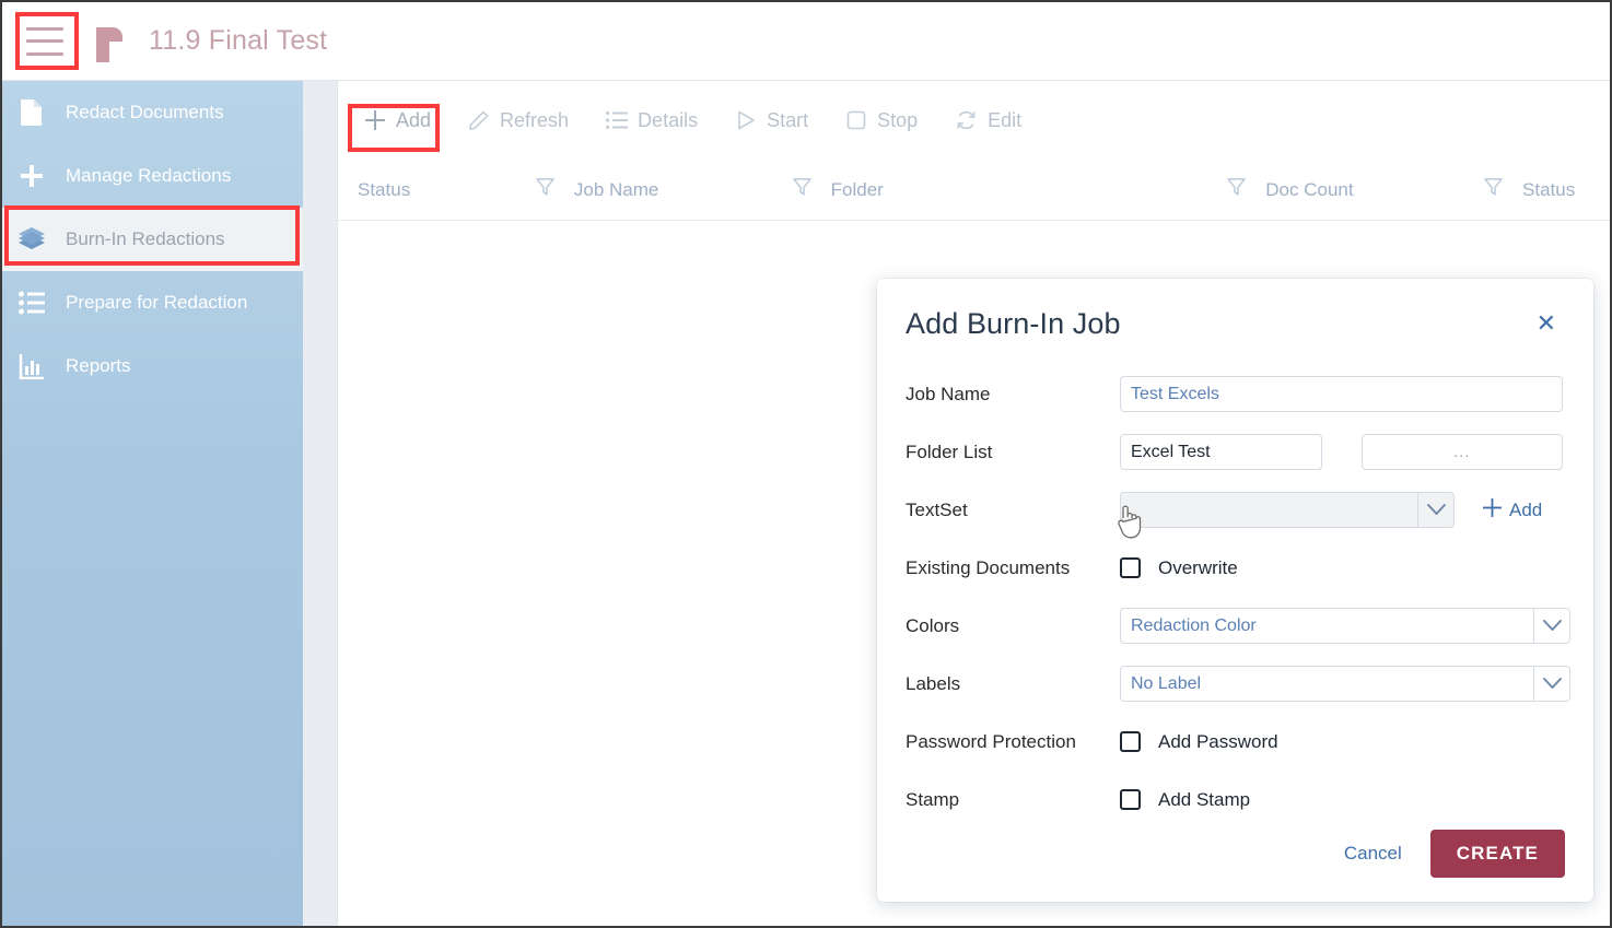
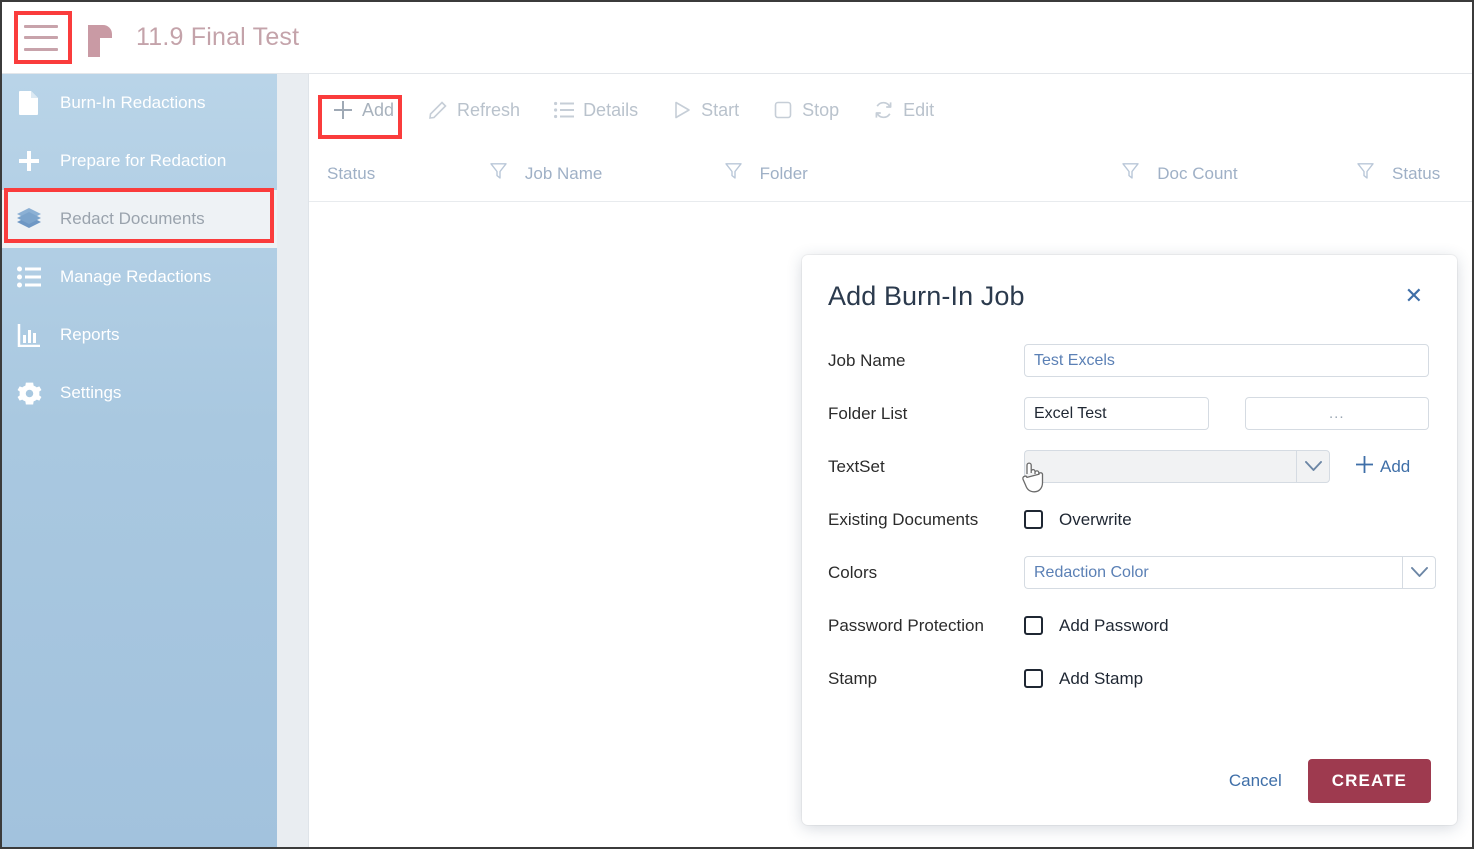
  11.9 Final Test
- Redact Documents
+ Burn-In Redactions
- Manage Redactions
+ Prepare for Redaction
- Burn-In Redactions
+ Redact Documents
- Prepare for Redaction
+ Manage Redactions
  Reports
+ Settings
  Add
  Refresh
  Details
  Start
  Stop
  Edit
  Status
  Job Name
  Folder
  Doc Count
  Status
  Add Burn-In Job
  ✕
  Job Name
  Test Excels
  Folder List
  Excel Test
  ...
  TextSet
  Add
  Existing Documents
  Overwrite
  Colors
  Redaction Color
- Labels
- No Label
  Password Protection
  Add Password
  Stamp
  Add Stamp
  Cancel
  CREATE
